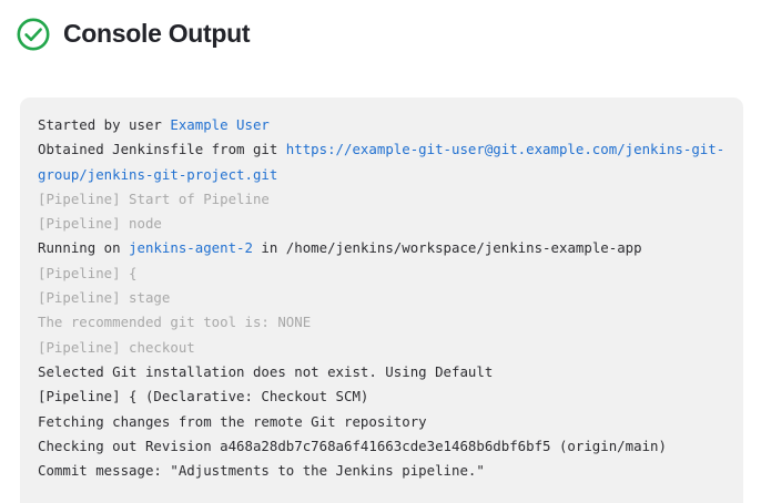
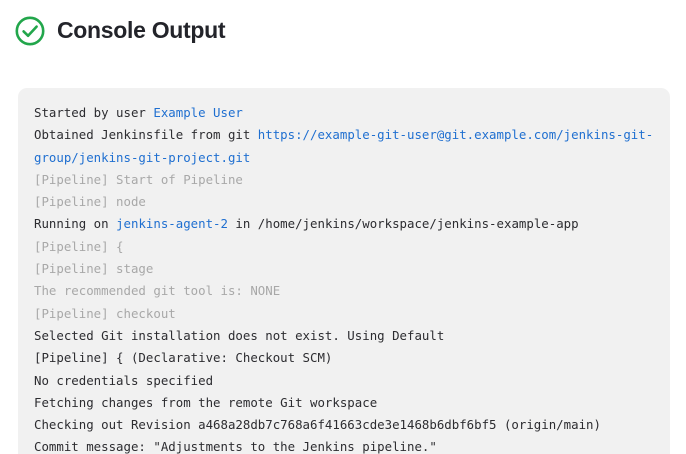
  Console Output
  Started by user Example User
  Obtained Jenkinsfile from git https://example-git-user@git.example.com/jenkins-git-group/jenkins-git-project.git
  [Pipeline] Start of Pipeline
  [Pipeline] node
  Running on jenkins-agent-2 in /home/jenkins/workspace/jenkins-example-app
  [Pipeline] {
  [Pipeline] stage
  The recommended git tool is: NONE
  [Pipeline] checkout
  Selected Git installation does not exist. Using Default
  [Pipeline] { (Declarative: Checkout SCM)
+ No credentials specified
- Fetching changes from the remote Git repository
+ Fetching changes from the remote Git workspace
  Checking out Revision a468a28db7c768a6f41663cde3e1468b6dbf6bf5 (origin/main)
  Commit message: "Adjustments to the Jenkins pipeline."
